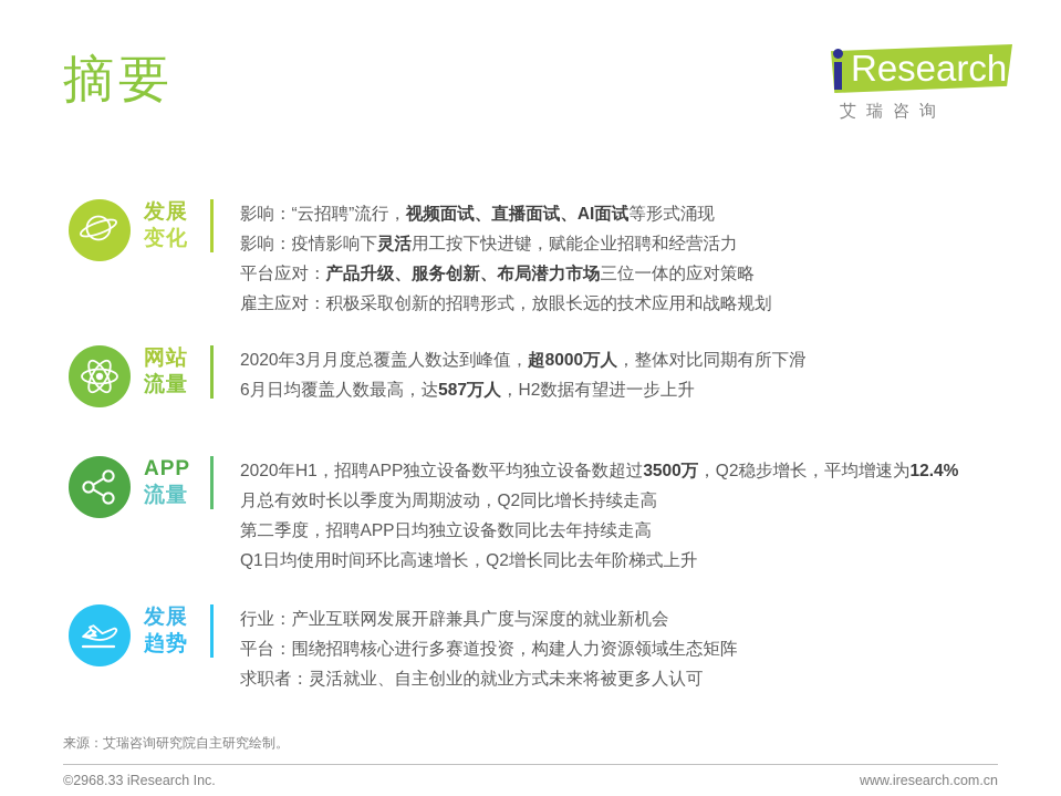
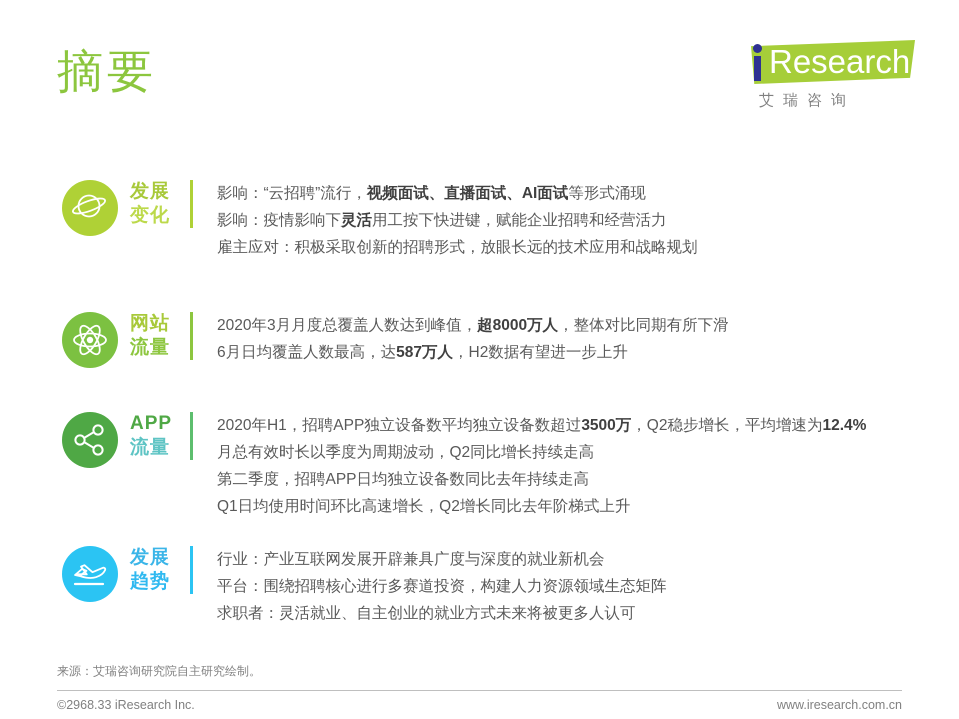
  摘要
  Research
  艾瑞咨询
  发展
  变化
  影响：“云招聘”流行，视频面试、直播面试、AI面试等形式涌现
  影响：疫情影响下灵活用工按下快进键，赋能企业招聘和经营活力
- 平台应对：产品升级、服务创新、布局潜力市场三位一体的应对策略
  雇主应对：积极采取创新的招聘形式，放眼长远的技术应用和战略规划
  网站
  流量
  2020年3月月度总覆盖人数达到峰值，超8000万人，整体对比同期有所下滑
  6月日均覆盖人数最高，达587万人，H2数据有望进一步上升
  APP
  流量
  2020年H1，招聘APP独立设备数平均独立设备数超过3500万，Q2稳步增长，平均增速为12.4%
  月总有效时长以季度为周期波动，Q2同比增长持续走高
  第二季度，招聘APP日均独立设备数同比去年持续走高
  Q1日均使用时间环比高速增长，Q2增长同比去年阶梯式上升
  发展
  趋势
  行业：产业互联网发展开辟兼具广度与深度的就业新机会
  平台：围绕招聘核心进行多赛道投资，构建人力资源领域生态矩阵
  求职者：灵活就业、自主创业的就业方式未来将被更多人认可
  来源：艾瑞咨询研究院自主研究绘制。
  ©2968.33 iResearch Inc.
  www.iresearch.com.cn
